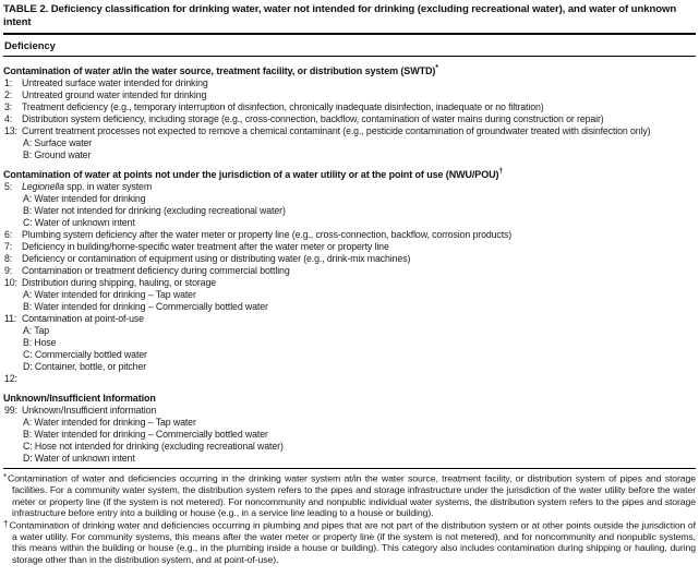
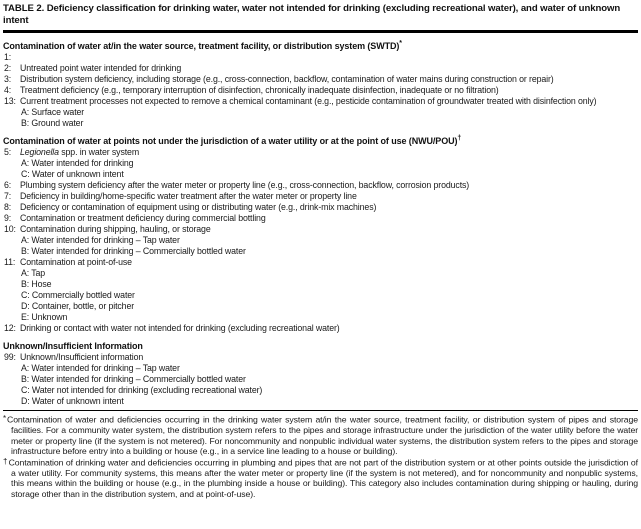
  TABLE 2. Deficiency classification for drinking water, water not intended for drinking (excluding recreational water), and water of unknown intent
- Deficiency
  Contamination of water at/in the water source, treatment facility, or distribution system (SWTD)
  1:
- Untreated surface water intended for drinking
  2:
- Untreated ground water intended for drinking
+ Untreated point water intended for drinking
  3:
- Treatment deficiency (e.g., temporary interruption of disinfection, chronically inadequate disinfection, inadequate or no filtration)
+ Distribution system deficiency, including storage (e.g., cross-connection, backflow, contamination of water mains during construction or repair)
  4:
- Distribution system deficiency, including storage (e.g., cross-connection, backflow, contamination of water mains during construction or repair)
+ Treatment deficiency (e.g., temporary interruption of disinfection, chronically inadequate disinfection, inadequate or no filtration)
  13:
  Current treatment processes not expected to remove a chemical contaminant (e.g., pesticide contamination of groundwater treated with disinfection only)
  A: Surface water
  B: Ground water
  Contamination of water at points not under the jurisdiction of a water utility or at the point of use (NWU/POU)
  5:
  Legionella spp. in water system
  A: Water intended for drinking
- B: Water not intended for drinking (excluding recreational water)
  C: Water of unknown intent
  6:
  Plumbing system deficiency after the water meter or property line (e.g., cross-connection, backflow, corrosion products)
  7:
  Deficiency in building/home-specific water treatment after the water meter or property line
  8:
  Deficiency or contamination of equipment using or distributing water (e.g., drink-mix machines)
  9:
  Contamination or treatment deficiency during commercial bottling
  10:
- Distribution during shipping, hauling, or storage
+ Contamination during shipping, hauling, or storage
  A: Water intended for drinking – Tap water
  B: Water intended for drinking – Commercially bottled water
  11:
  Contamination at point-of-use
  A: Tap
  B: Hose
  C: Commercially bottled water
  D: Container, bottle, or pitcher
+ E: Unknown
  12:
+ Drinking or contact with water not intended for drinking (excluding recreational water)
  Unknown/Insufficient Information
  99:
  Unknown/Insufficient information
  A: Water intended for drinking – Tap water
  B: Water intended for drinking – Commercially bottled water
- C: Hose not intended for drinking (excluding recreational water)
+ C: Water not intended for drinking (excluding recreational water)
  D: Water of unknown intent
  *Contamination of water and deficiencies occurring in the drinking water system at/in the water source, treatment facility, or distribution system of pipes and storage facilities. For a community water system, the distribution system refers to the pipes and storage infrastructure under the jurisdiction of the water utility before the water meter or property line (if the system is not metered). For noncommunity and nonpublic individual water systems, the distribution system refers to the pipes and storage infrastructure before entry into a building or house (e.g., in a service line leading to a house or building).
  †Contamination of drinking water and deficiencies occurring in plumbing and pipes that are not part of the distribution system or at other points outside the jurisdiction of a water utility. For community systems, this means after the water meter or property line (if the system is not metered), and for noncommunity and nonpublic systems, this means within the building or house (e.g., in the plumbing inside a house or building). This category also includes contamination during shipping or hauling, during storage other than in the distribution system, and at point-of-use).
